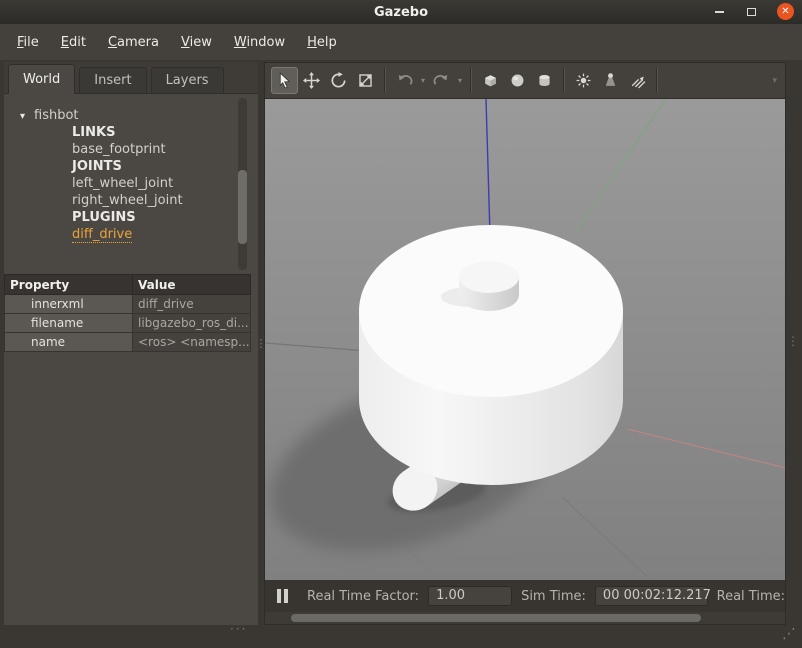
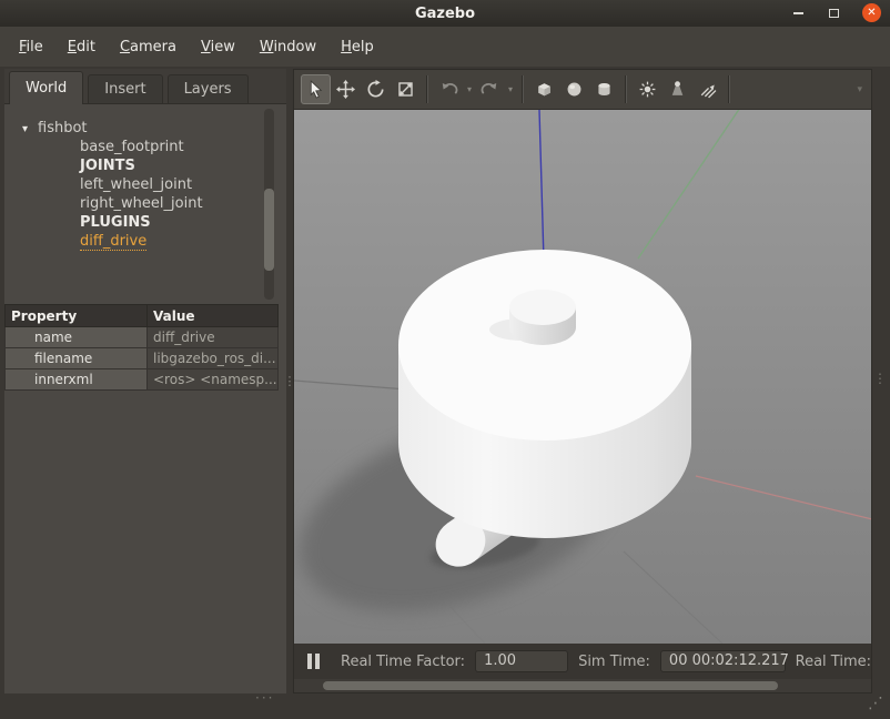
  Gazebo
  ✕
  File
  Edit
  Camera
  View
  Window
  Help
  World
  Insert
  Layers
  ▾ fishbot
- LINKS
  base_footprint
  JOINTS
  left_wheel_joint
  right_wheel_joint
  PLUGINS
  diff_drive
  Property	Value
- innerxml	diff_drive
+ name	diff_drive
  filename	libgazebo_ros_di...
- name	<ros> <namesp...
+ innerxml	<ros> <namesp...
  ⋮
  ▾
  ▾
  ▾
  Real Time Factor:
  1.00
  Sim Time:
  00 00:02:12.217
  Real Time:
  ⋮
  ···
  ⋰
